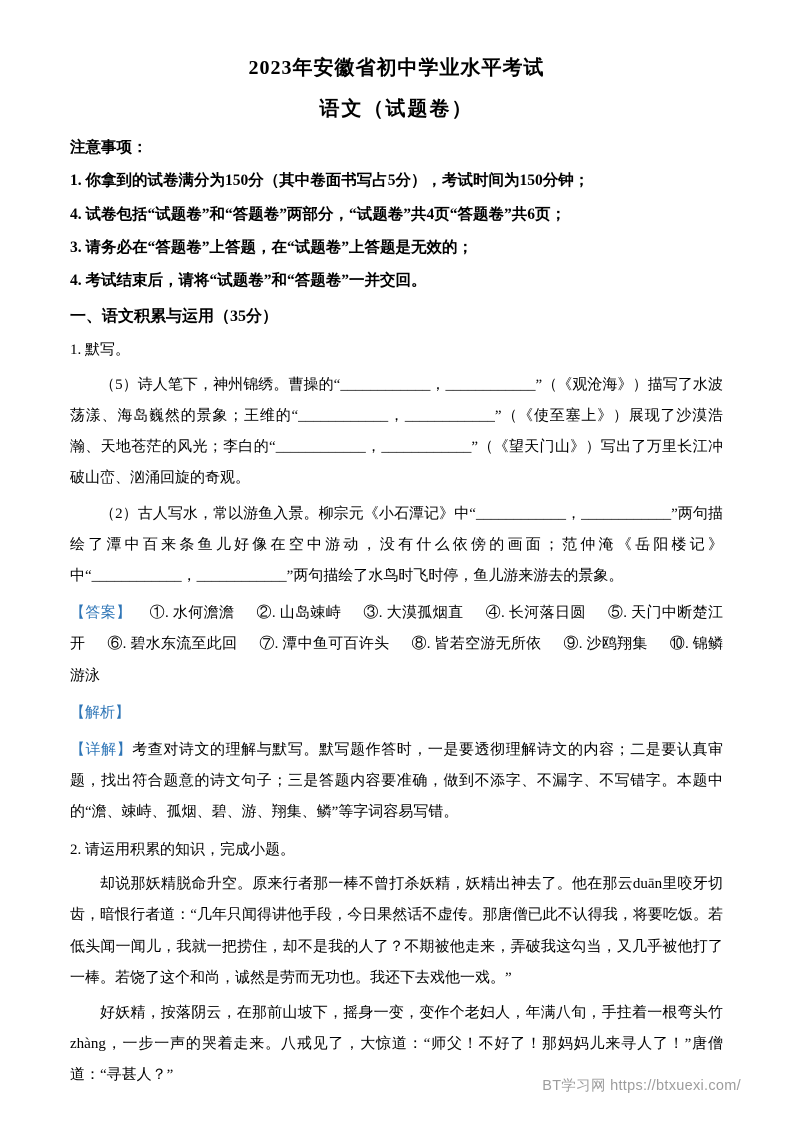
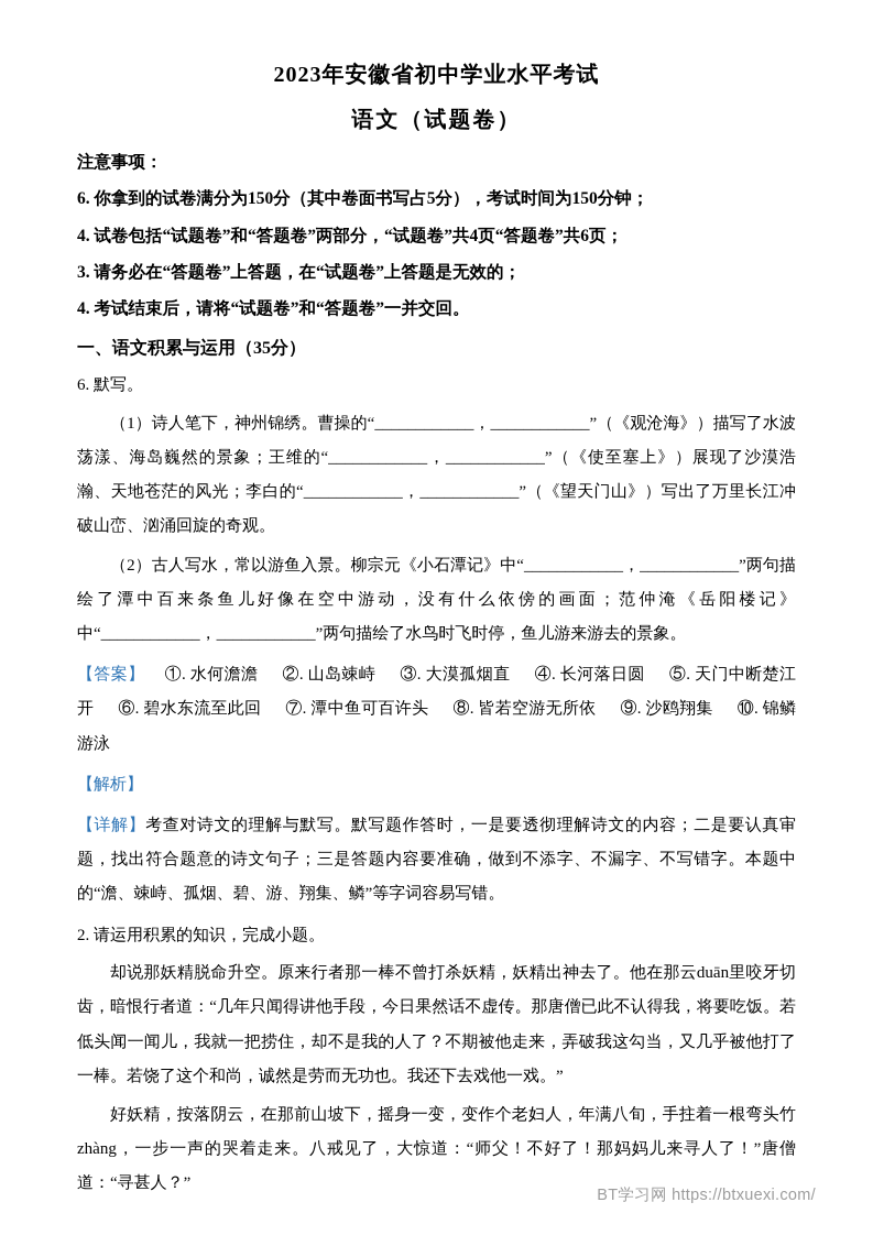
  2023年安徽省初中学业水平考试
  语文（试题卷）
  注意事项：
- 1. 你拿到的试卷满分为150分（其中卷面书写占5分），考试时间为150分钟；
+ 6. 你拿到的试卷满分为150分（其中卷面书写占5分），考试时间为150分钟；
  4. 试卷包括“试题卷”和“答题卷”两部分，“试题卷”共4页“答题卷”共6页；
  3. 请务必在“答题卷”上答题，在“试题卷”上答题是无效的；
  4. 考试结束后，请将“试题卷”和“答题卷”一并交回。
  一、语文积累与运用（35分）
- 1. 默写。
+ 6. 默写。
- （5）诗人笔下，神州锦绣。曹操的“____________，____________”（《观沧海》）描写了水波荡漾、海岛巍然的景象；王维的“____________，____________”（《使至塞上》）展现了沙漠浩瀚、天地苍茫的风光；李白的“____________，____________”（《望天门山》）写出了万里长江冲破山峦、汹涌回旋的奇观。
+ （1）诗人笔下，神州锦绣。曹操的“____________，____________”（《观沧海》）描写了水波荡漾、海岛巍然的景象；王维的“____________，____________”（《使至塞上》）展现了沙漠浩瀚、天地苍茫的风光；李白的“____________，____________”（《望天门山》）写出了万里长江冲破山峦、汹涌回旋的奇观。
  （2）古人写水，常以游鱼入景。柳宗元《小石潭记》中“____________，____________”两句描绘了潭中百来条鱼儿好像在空中游动，没有什么依傍的画面；范仲淹《岳阳楼记》中“____________，____________”两句描绘了水鸟时飞时停，鱼儿游来游去的景象。
  【答案】 ①. 水何澹澹 ②. 山岛竦峙 ③. 大漠孤烟直 ④. 长河落日圆 ⑤. 天门中断楚江开 ⑥. 碧水东流至此回 ⑦. 潭中鱼可百许头 ⑧. 皆若空游无所依 ⑨. 沙鸥翔集 ⑩. 锦鳞游泳
  【解析】
  【详解】考查对诗文的理解与默写。默写题作答时，一是要透彻理解诗文的内容；二是要认真审题，找出符合题意的诗文句子；三是答题内容要准确，做到不添字、不漏字、不写错字。本题中的“澹、竦峙、孤烟、碧、游、翔集、鳞”等字词容易写错。
  2. 请运用积累的知识，完成小题。
  却说那妖精脱命升空。原来行者那一棒不曾打杀妖精，妖精出神去了。他在那云duān里咬牙切齿，暗恨行者道：“几年只闻得讲他手段，今日果然话不虚传。那唐僧已此不认得我，将要吃饭。若低头闻一闻儿，我就一把捞住，却不是我的人了？不期被他走来，弄破我这勾当，又几乎被他打了一棒。若饶了这个和尚，诚然是劳而无功也。我还下去戏他一戏。”
  好妖精，按落阴云，在那前山坡下，摇身一变，变作个老妇人，年满八旬，手拄着一根弯头竹zhàng，一步一声的哭着走来。八戒见了，大惊道：“师父！不好了！那妈妈儿来寻人了！”唐僧道：“寻甚人？”
  BT学习网 https://btxuexi.com/
